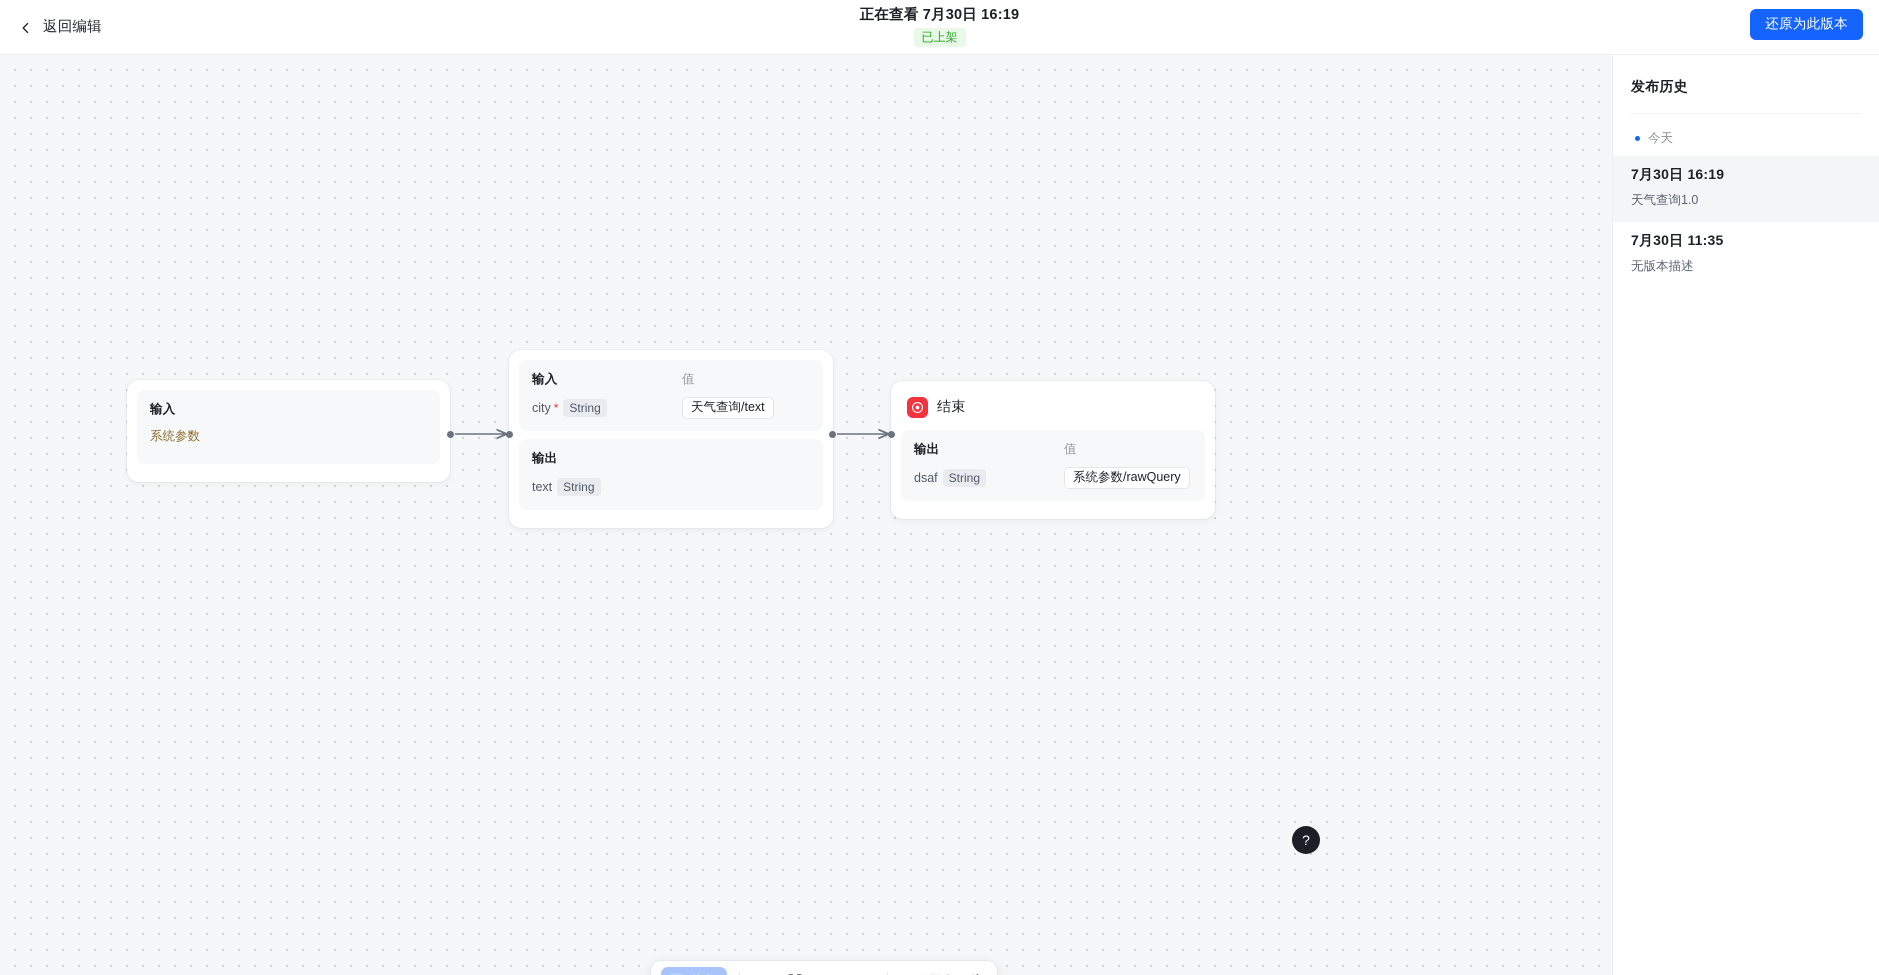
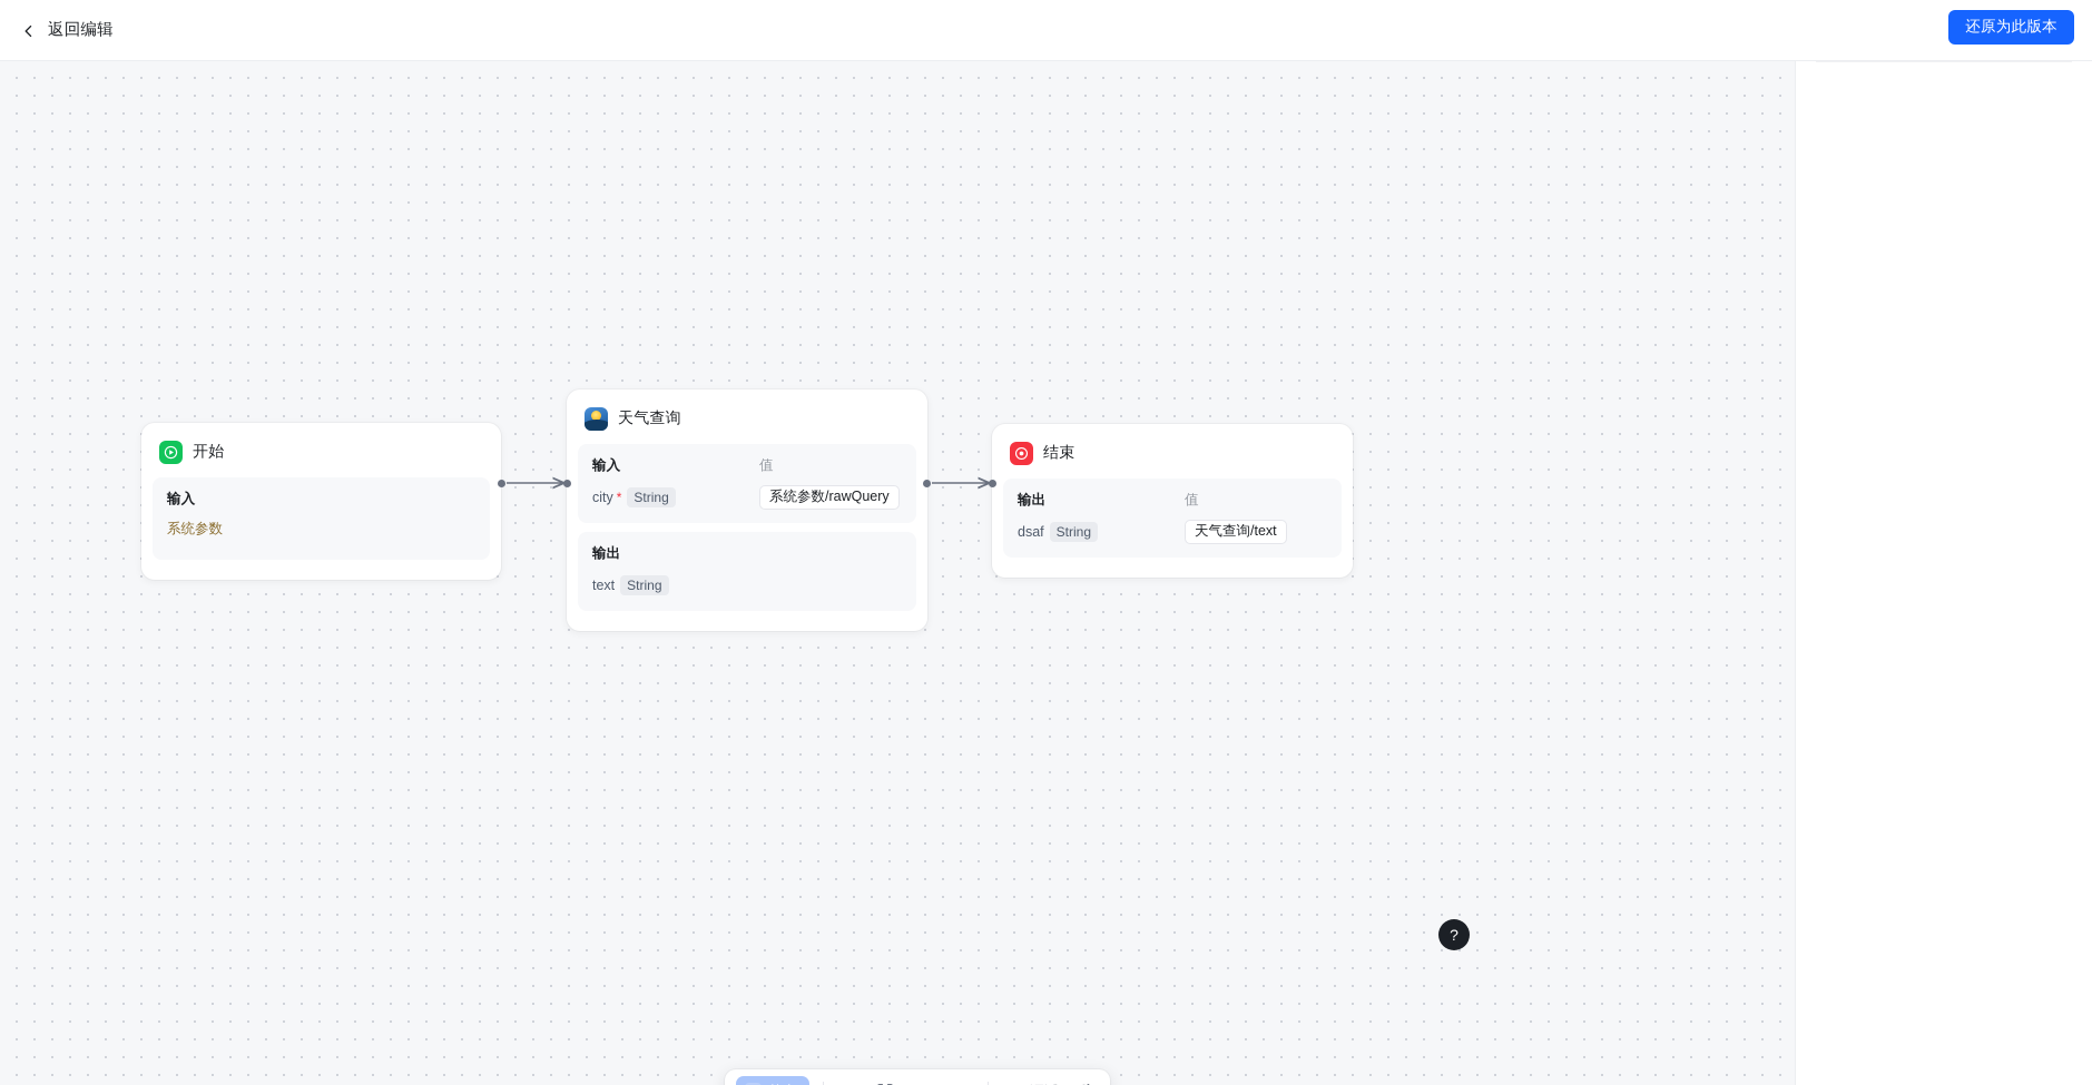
  返回编辑
- 正在查看 7月30日 16:19
- 已上架
  还原为此版本
+ 开始
  输入
  系统参数
+ 天气查询
  输入
  city
  *
  String
  值
- 天气查询/text
+ 系统参数/rawQuery
  输出
  text
  String
  结束
  输出
  dsaf
  String
  值
- 系统参数/rawQuery
+ 天气查询/text
  ?
- 发布历史
- 今天
- 7月30日 16:19
- 天气查询1.0
- 7月30日 11:35
- 无版本描述
